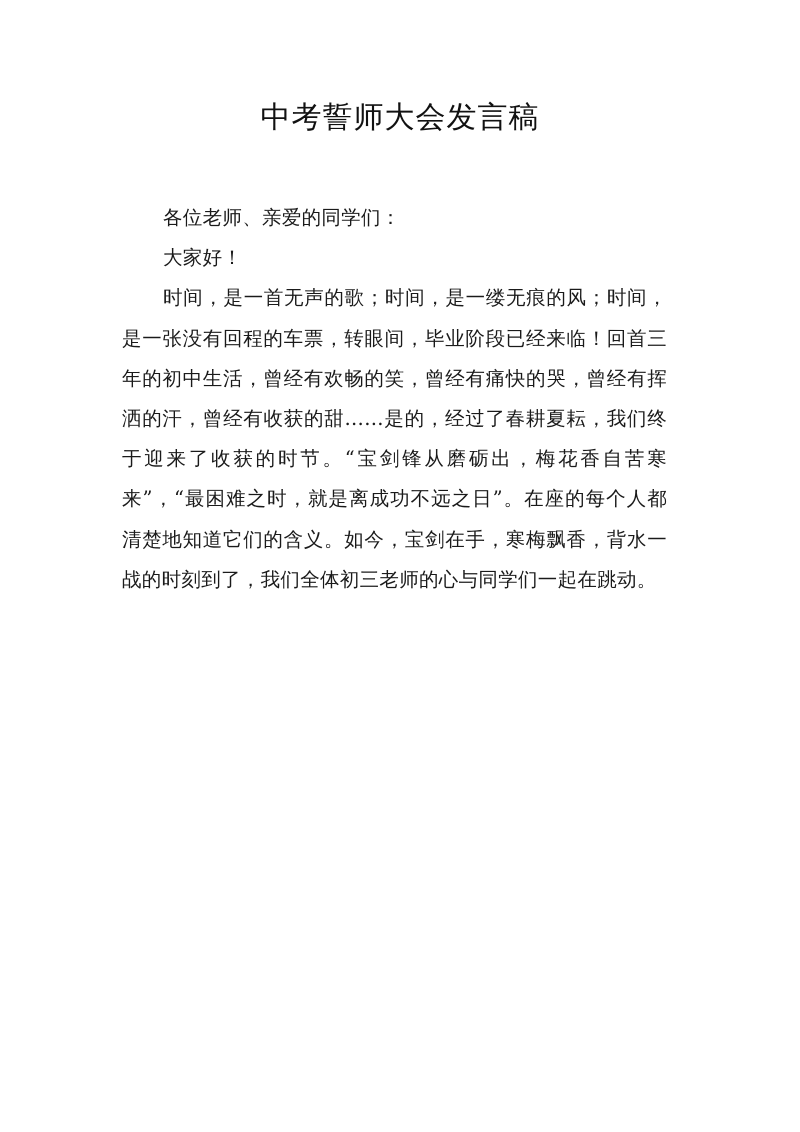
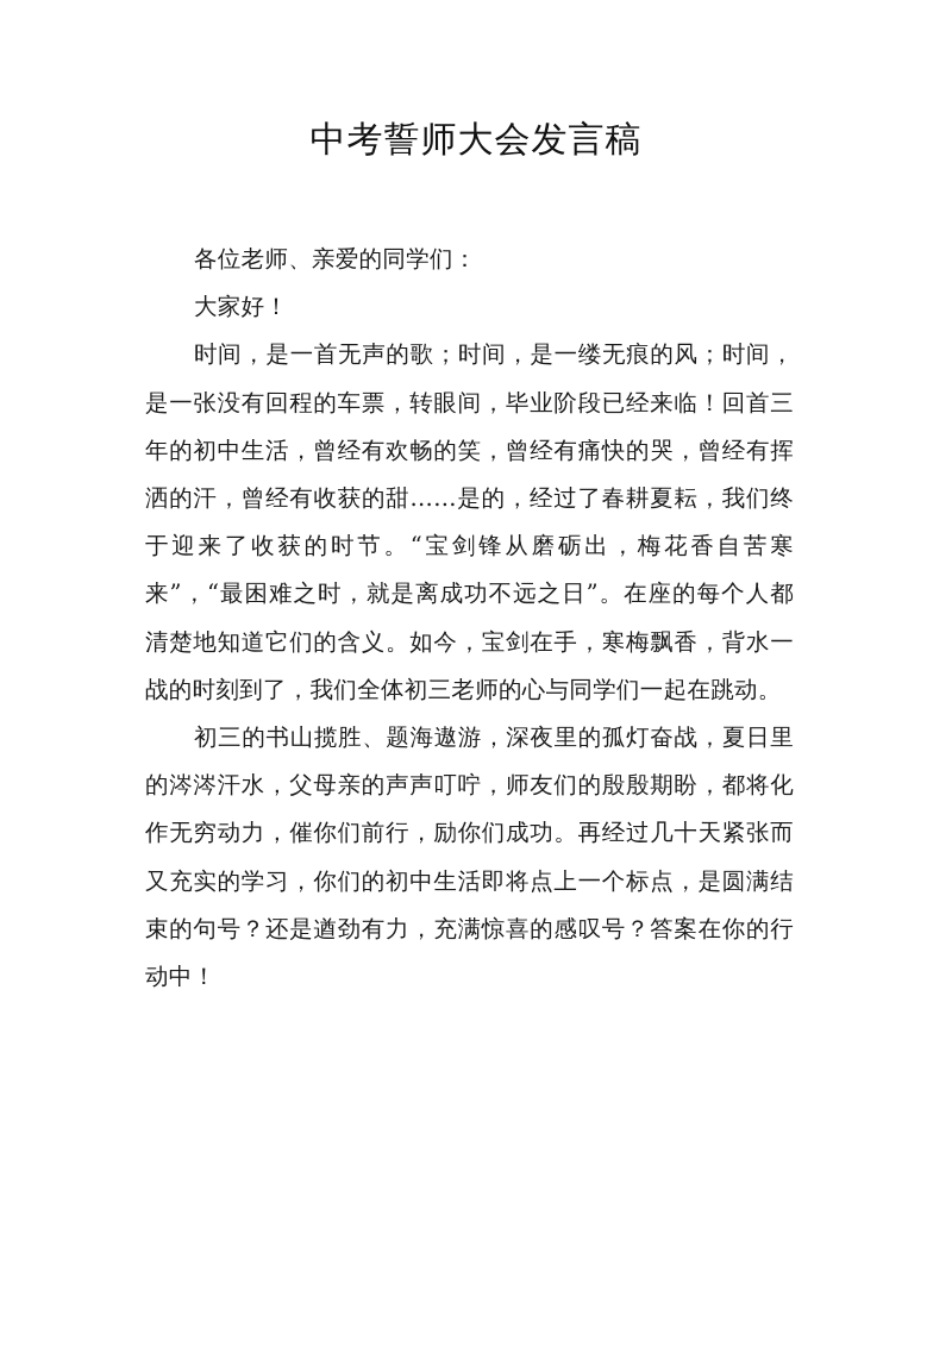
  中考誓师大会发言稿
  各位老师、亲爱的同学们：
  大家好！
  时间，是一首无声的歌；时间，是一缕无痕的风；时间，是一张没有回程的车票，转眼间，毕业阶段已经来临！回首三年的初中生活，曾经有欢畅的笑，曾经有痛快的哭，曾经有挥洒的汗，曾经有收获的甜……是的，经过了春耕夏耘，我们终于迎来了收获的时节。“宝剑锋从磨砺出，梅花香自苦寒来”，“最困难之时，就是离成功不远之日”。在座的每个人都清楚地知道它们的含义。如今，宝剑在手，寒梅飘香，背水一战的时刻到了，我们全体初三老师的心与同学们一起在跳动。
+ 初三的书山揽胜、题海遨游，深夜里的孤灯奋战，夏日里的涔涔汗水，父母亲的声声叮咛，师友们的殷殷期盼，都将化作无穷动力，催你们前行，励你们成功。再经过几十天紧张而又充实的学习，你们的初中生活即将点上一个标点，是圆满结束的句号？还是遒劲有力，充满惊喜的感叹号？答案在你的行动中！
